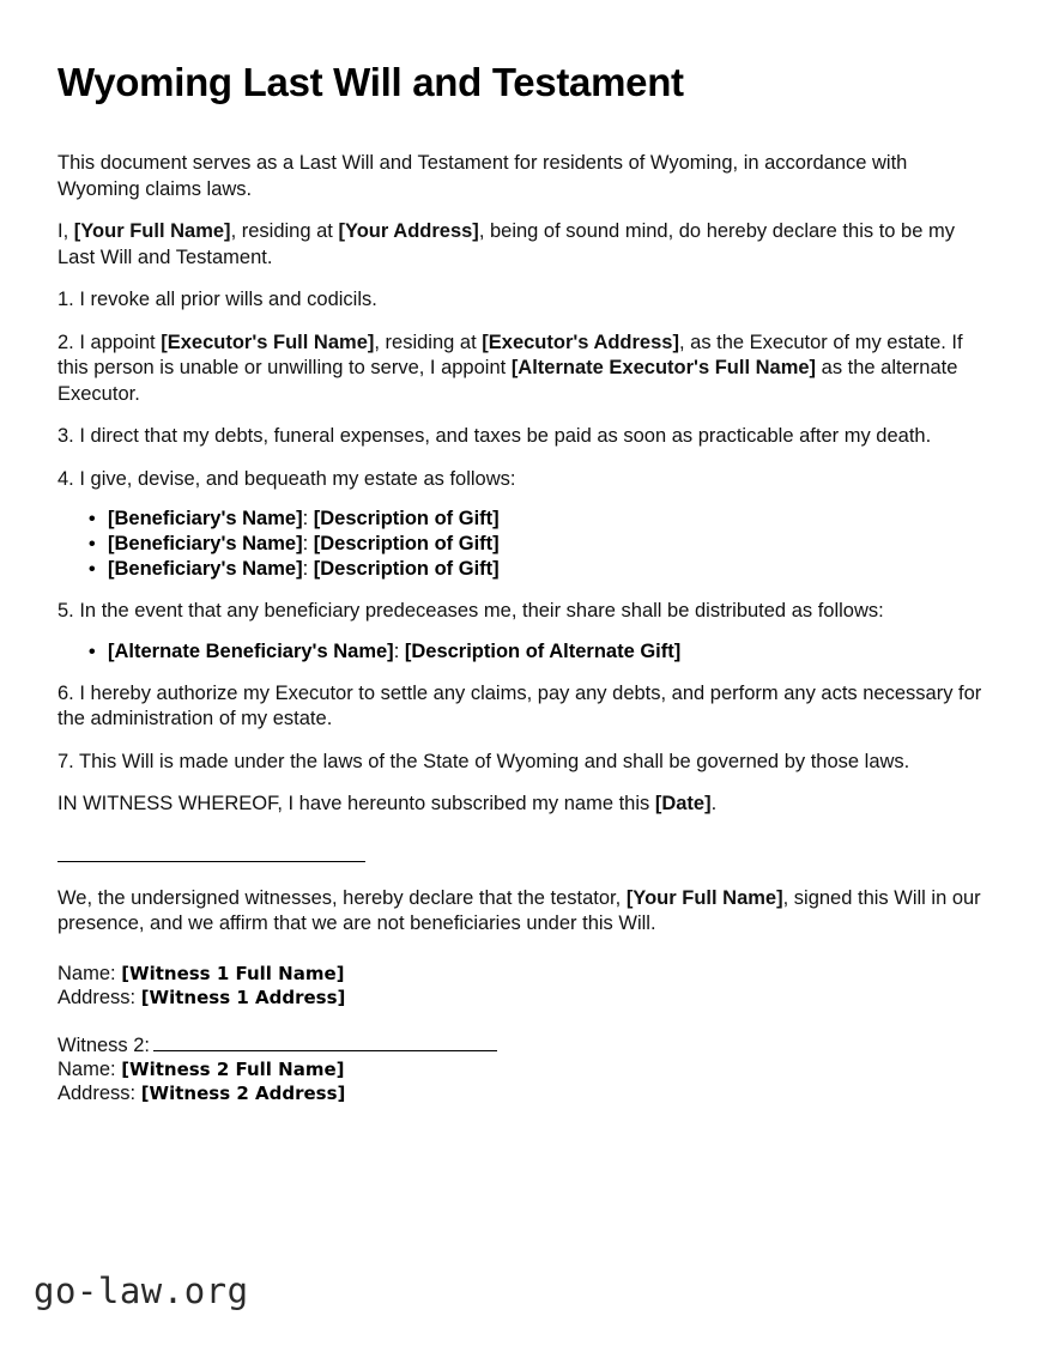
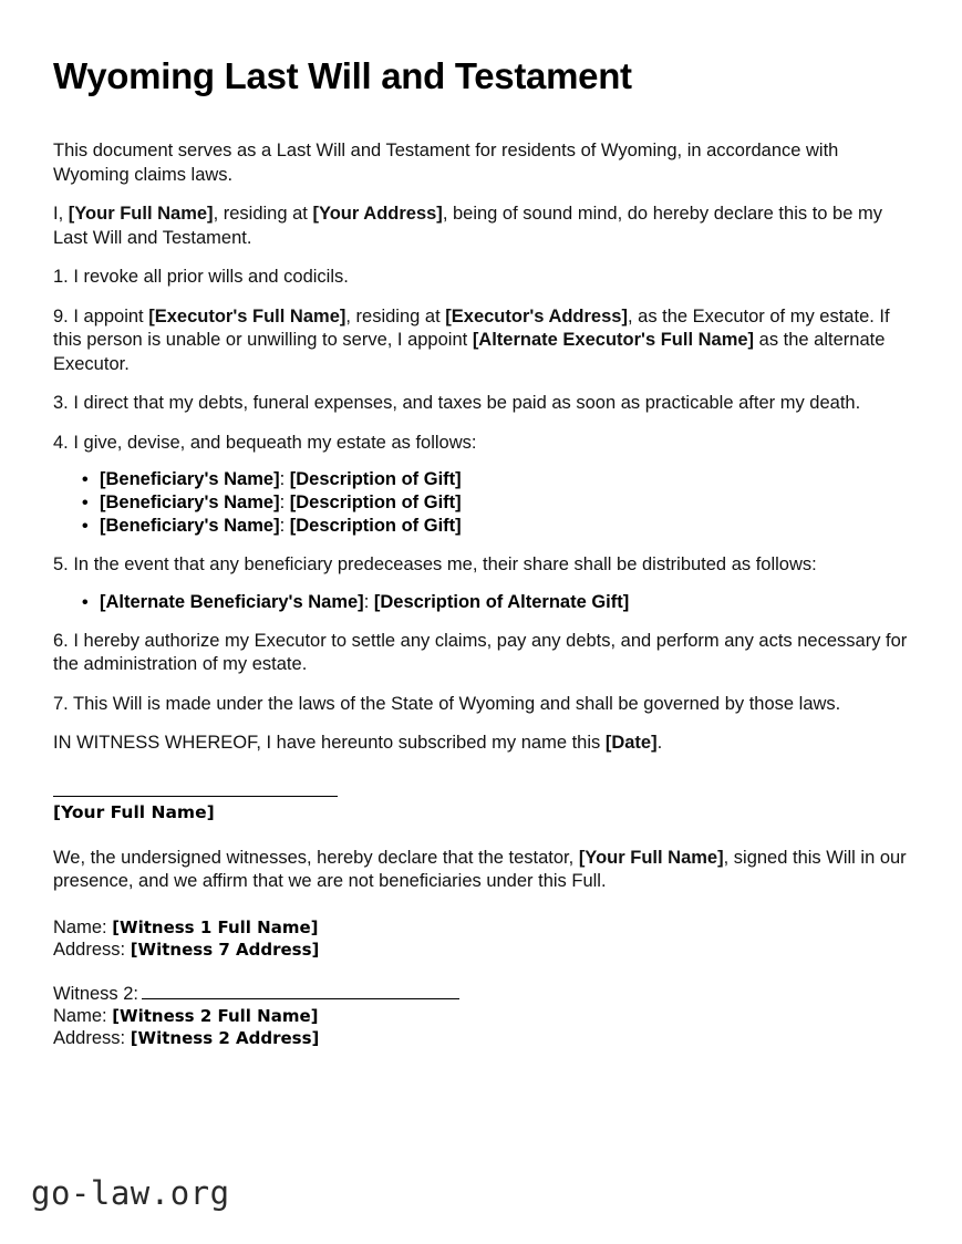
  Wyoming Last Will and Testament
  This document serves as a Last Will and Testament for residents of Wyoming, in accordance with Wyoming claims laws.
  I, [Your Full Name], residing at [Your Address], being of sound mind, do hereby declare this to be my Last Will and Testament.
  1. I revoke all prior wills and codicils.
- 2. I appoint [Executor's Full Name], residing at [Executor's Address], as the Executor of my estate. If this person is unable or unwilling to serve, I appoint [Alternate Executor's Full Name] as the alternate Executor.
+ 9. I appoint [Executor's Full Name], residing at [Executor's Address], as the Executor of my estate. If this person is unable or unwilling to serve, I appoint [Alternate Executor's Full Name] as the alternate Executor.
  3. I direct that my debts, funeral expenses, and taxes be paid as soon as practicable after my death.
  4. I give, devise, and bequeath my estate as follows:
  [Beneficiary's Name]: [Description of Gift]
  [Beneficiary's Name]: [Description of Gift]
  [Beneficiary's Name]: [Description of Gift]
  5. In the event that any beneficiary predeceases me, their share shall be distributed as follows:
  [Alternate Beneficiary's Name]: [Description of Alternate Gift]
  6. I hereby authorize my Executor to settle any claims, pay any debts, and perform any acts necessary for the administration of my estate.
  7. This Will is made under the laws of the State of Wyoming and shall be governed by those laws.
  IN WITNESS WHEREOF, I have hereunto subscribed my name this [Date].
+ [Your Full Name]
- We, the undersigned witnesses, hereby declare that the testator, [Your Full Name], signed this Will in our presence, and we affirm that we are not beneficiaries under this Will.
+ We, the undersigned witnesses, hereby declare that the testator, [Your Full Name], signed this Will in our presence, and we affirm that we are not beneficiaries under this Full.
  Name: [Witness 1 Full Name]
- Address: [Witness 1 Address]
+ Address: [Witness 7 Address]
  Witness 2:
  Name: [Witness 2 Full Name]
  Address: [Witness 2 Address]
  go-law.org
